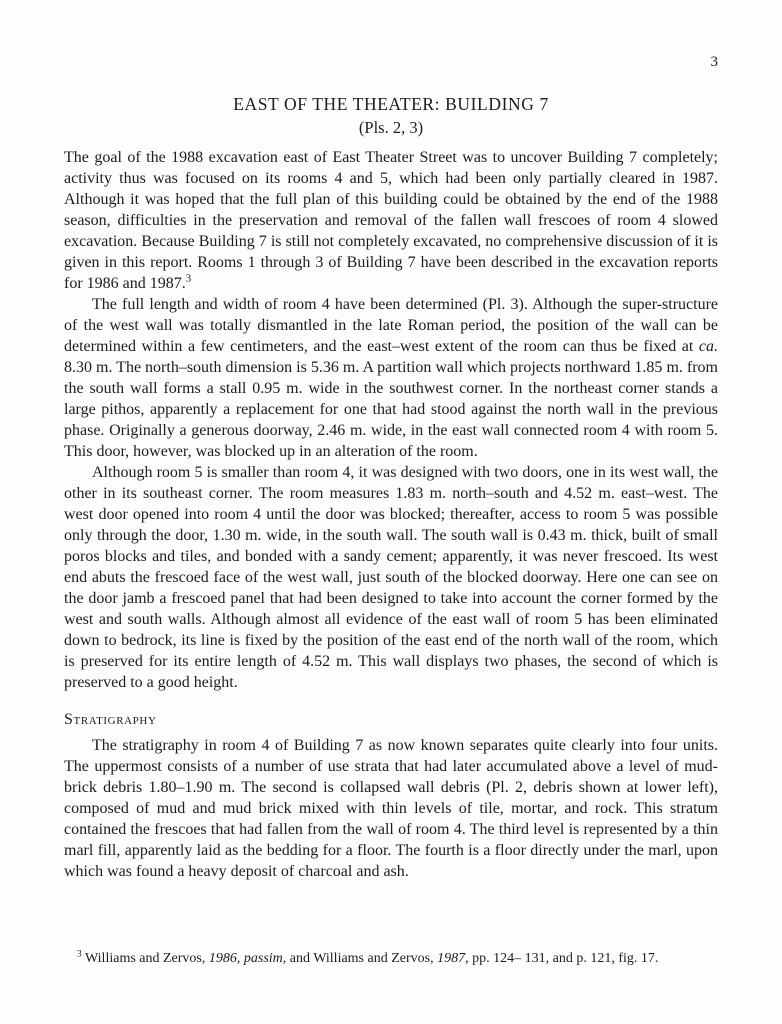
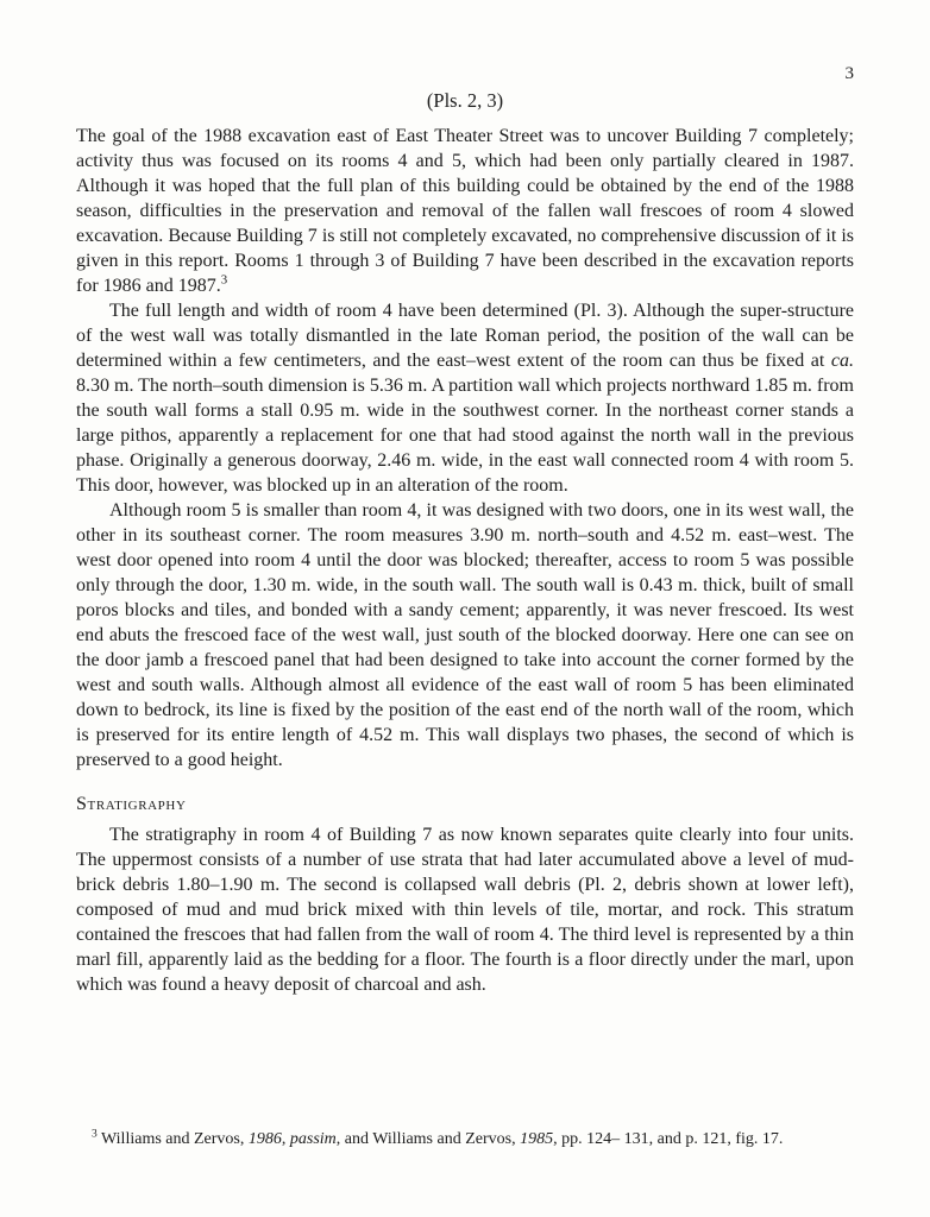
  3
- EAST OF THE THEATER: BUILDING 7
  (Pls. 2, 3)
  The goal of the 1988 excavation east of East Theater Street was to uncover Building 7 completely; activity thus was focused on its rooms 4 and 5, which had been only partially cleared in 1987. Although it was hoped that the full plan of this building could be obtained by the end of the 1988 season, difficulties in the preservation and removal of the fallen wall frescoes of room 4 slowed excavation. Because Building 7 is still not completely excavated, no comprehensive discussion of it is given in this report. Rooms 1 through 3 of Building 7 have been described in the excavation reports for 1986 and 1987.3
  The full length and width of room 4 have been determined (Pl. 3). Although the super-structure of the west wall was totally dismantled in the late Roman period, the position of the wall can be determined within a few centimeters, and the east–west extent of the room can thus be fixed at ca. 8.30 m. The north–south dimension is 5.36 m. A partition wall which projects northward 1.85 m. from the south wall forms a stall 0.95 m. wide in the southwest corner. In the northeast corner stands a large pithos, apparently a replacement for one that had stood against the north wall in the previous phase. Originally a generous doorway, 2.46 m. wide, in the east wall connected room 4 with room 5. This door, however, was blocked up in an alteration of the room.
- Although room 5 is smaller than room 4, it was designed with two doors, one in its west wall, the other in its southeast corner. The room measures 1.83 m. north–south and 4.52 m. east–west. The west door opened into room 4 until the door was blocked; thereafter, access to room 5 was possible only through the door, 1.30 m. wide, in the south wall. The south wall is 0.43 m. thick, built of small poros blocks and tiles, and bonded with a sandy cement; apparently, it was never frescoed. Its west end abuts the frescoed face of the west wall, just south of the blocked doorway. Here one can see on the door jamb a frescoed panel that had been designed to take into account the corner formed by the west and south walls. Although almost all evidence of the east wall of room 5 has been eliminated down to bedrock, its line is fixed by the position of the east end of the north wall of the room, which is preserved for its entire length of 4.52 m. This wall displays two phases, the second of which is preserved to a good height.
+ Although room 5 is smaller than room 4, it was designed with two doors, one in its west wall, the other in its southeast corner. The room measures 3.90 m. north–south and 4.52 m. east–west. The west door opened into room 4 until the door was blocked; thereafter, access to room 5 was possible only through the door, 1.30 m. wide, in the south wall. The south wall is 0.43 m. thick, built of small poros blocks and tiles, and bonded with a sandy cement; apparently, it was never frescoed. Its west end abuts the frescoed face of the west wall, just south of the blocked doorway. Here one can see on the door jamb a frescoed panel that had been designed to take into account the corner formed by the west and south walls. Although almost all evidence of the east wall of room 5 has been eliminated down to bedrock, its line is fixed by the position of the east end of the north wall of the room, which is preserved for its entire length of 4.52 m. This wall displays two phases, the second of which is preserved to a good height.
  Stratigraphy
  The stratigraphy in room 4 of Building 7 as now known separates quite clearly into four units. The uppermost consists of a number of use strata that had later accumulated above a level of mud-brick debris 1.80–1.90 m. The second is collapsed wall debris (Pl. 2, debris shown at lower left), composed of mud and mud brick mixed with thin levels of tile, mortar, and rock. This stratum contained the frescoes that had fallen from the wall of room 4. The third level is represented by a thin marl fill, apparently laid as the bedding for a floor. The fourth is a floor directly under the marl, upon which was found a heavy deposit of charcoal and ash.
- 3 Williams and Zervos, 1986, passim, and Williams and Zervos, 1987, pp. 124– 131, and p. 121, fig. 17.
+ 3 Williams and Zervos, 1986, passim, and Williams and Zervos, 1985, pp. 124– 131, and p. 121, fig. 17.
